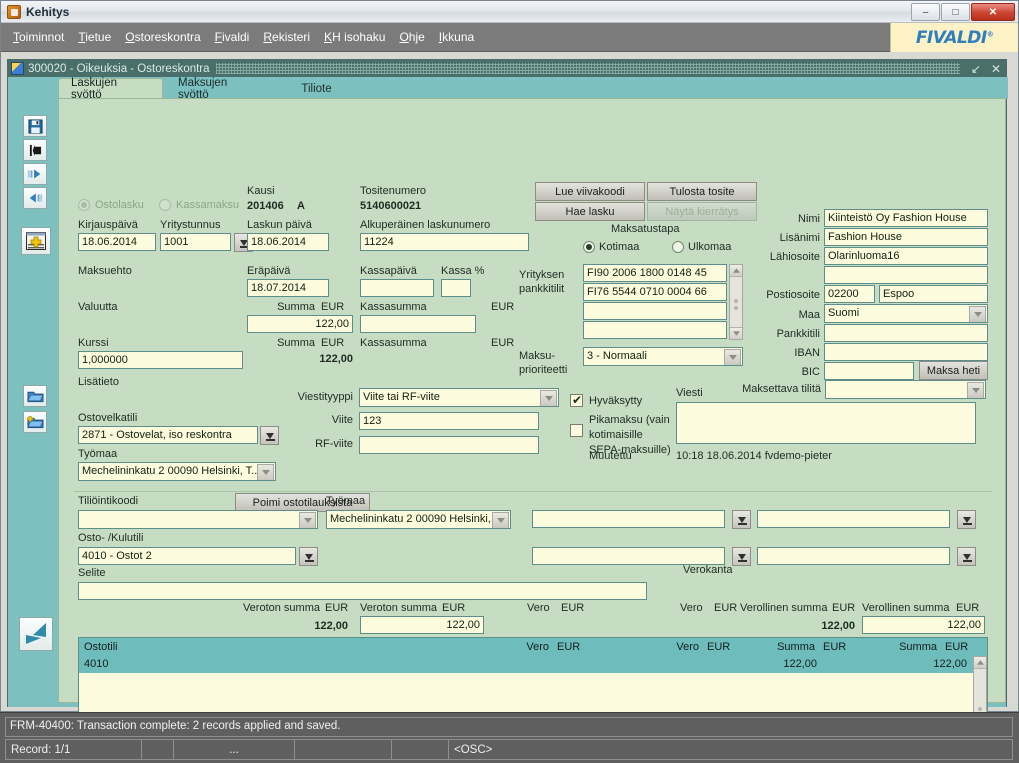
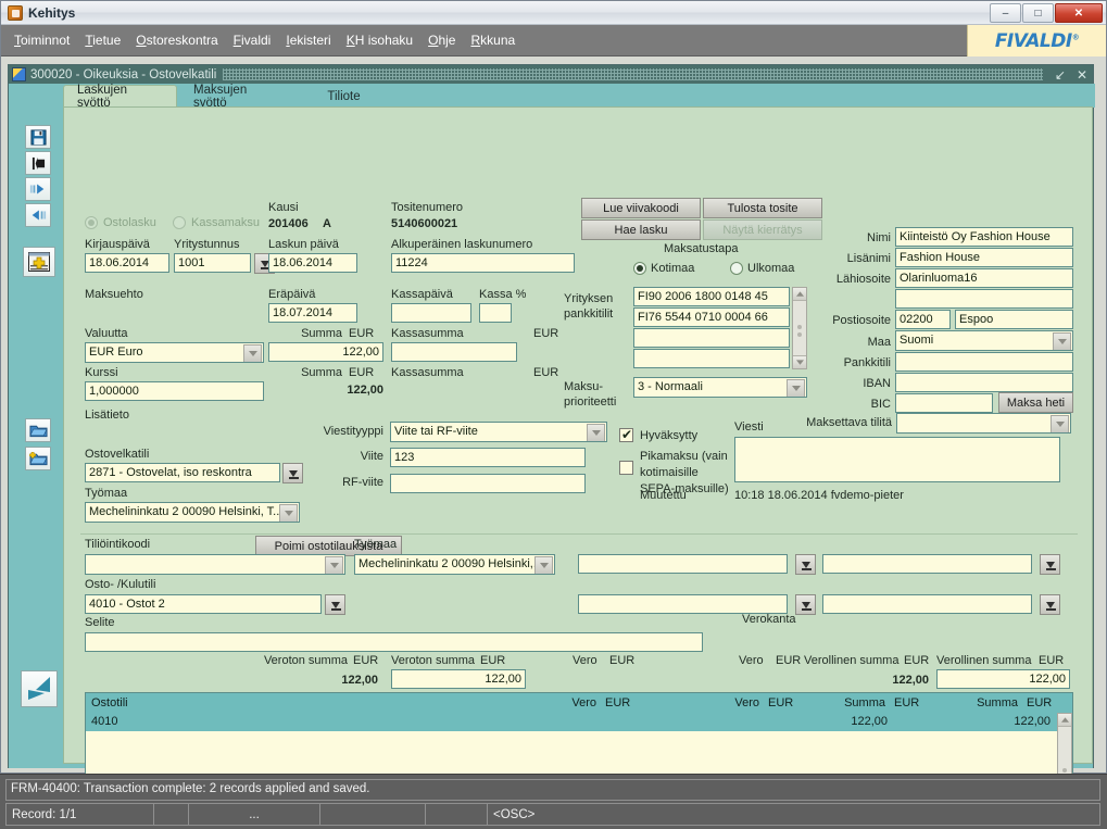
  Kehitys
  –
  □
  ✕
  Toiminnot
  Tietue
  Ostoreskontra
  Fivaldi
- Rekisteri
+ Iekisteri
  KH isohaku
  Ohje
- Ikkuna
+ Rkkuna
  FIVALDI
- 300020 - Oikeuksia - Ostoreskontra
+ 300020 - Oikeuksia - Ostovelkatili
  ↙
  ✕
  Laskujen syöttö
  Maksujen syöttö
  Tiliote
  Ostolasku
  Kassamaksu
  Kausi
  201406
  A
  Tositenumero
  5140600021
  Kirjauspäivä
  18.06.2014
  Yritystunnus
  1001
  Laskun päivä
  18.06.2014
  Alkuperäinen laskunumero
  11224
  Maksuehto
  Eräpäivä
  18.07.2014
  Kassapäivä
  Kassa %
  Valuutta
+ EUR Euro
  Summa
  EUR
  122,00
  Kassasumma
  EUR
  Kurssi
  1,000000
  Summa
  EUR
  122,00
  Kassasumma
  EUR
  Lisätieto
  Ostovelkatili
  2871 - Ostovelat, iso reskontra
  Työmaa
  Mechelininkatu 2 00090 Helsinki, T..
  Viestityyppi
  Viite tai RF-viite
  Viite
  123
  RF-viite
  Lue viivakoodi
  Tulosta tosite
  Hae lasku
  Näytä kierrätys
  Maksatustapa
  Kotimaa
  Ulkomaa
  Yrityksen
  pankkitilit
  FI90 2006 1800 0148 45
  FI76 5544 0710 0004 66
  Maksu-
  prioriteetti
  3 - Normaali
  Hyväksytty
  Pikamaksu (vain
  kotimaisille
  SEPA-maksuille)
  Viesti
  Maksettava tilitä
  Muutettu
  10:18 18.06.2014 fvdemo-pieter
  Nimi
  Kiinteistö Oy Fashion House
  Lisänimi
  Fashion House
  Lähiosoite
  Olarinluoma16
  Postiosoite
  02200
  Espoo
  Maa
  Suomi
  Pankkitili
  IBAN
  BIC
  Maksa heti
  Tiliöintikoodi
  Poimi ostotilauksista
  Työmaa
  Mechelininkatu 2 00090 Helsinki,
  Osto- /Kulutili
  4010 - Ostot 2
  Selite
  Verokanta
  Veroton summa
  EUR
  122,00
  Veroton summa
  EUR
  122,00
  Vero
  EUR
  Vero
  EUR
  Verollinen summa
  EUR
  122,00
  Verollinen summa
  EUR
  122,00
  Ostotili
  Vero
  EUR
  Vero
  EUR
  Summa
  EUR
  Summa
  EUR
  4010
  122,00
  122,00
  FRM-40400: Transaction complete: 2 records applied and saved.
  Record: 1/1
  ...
  <OSC>
